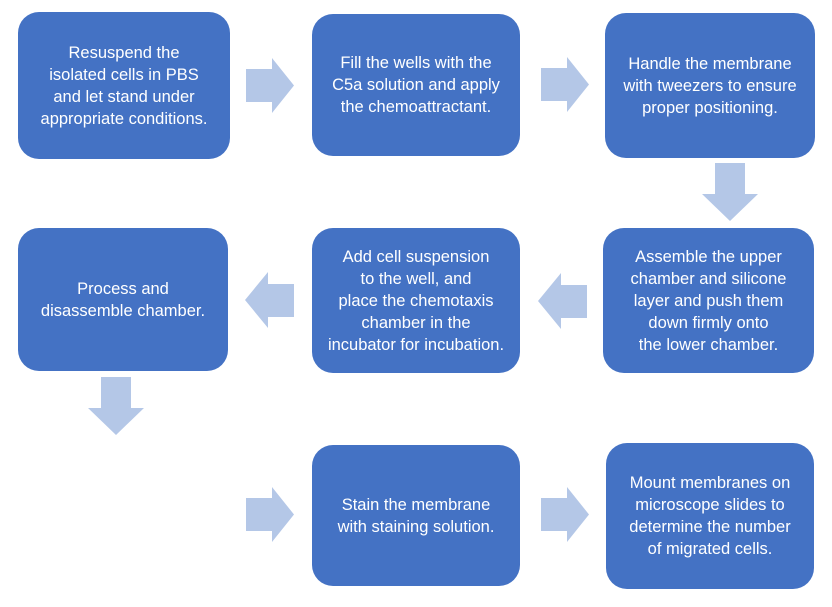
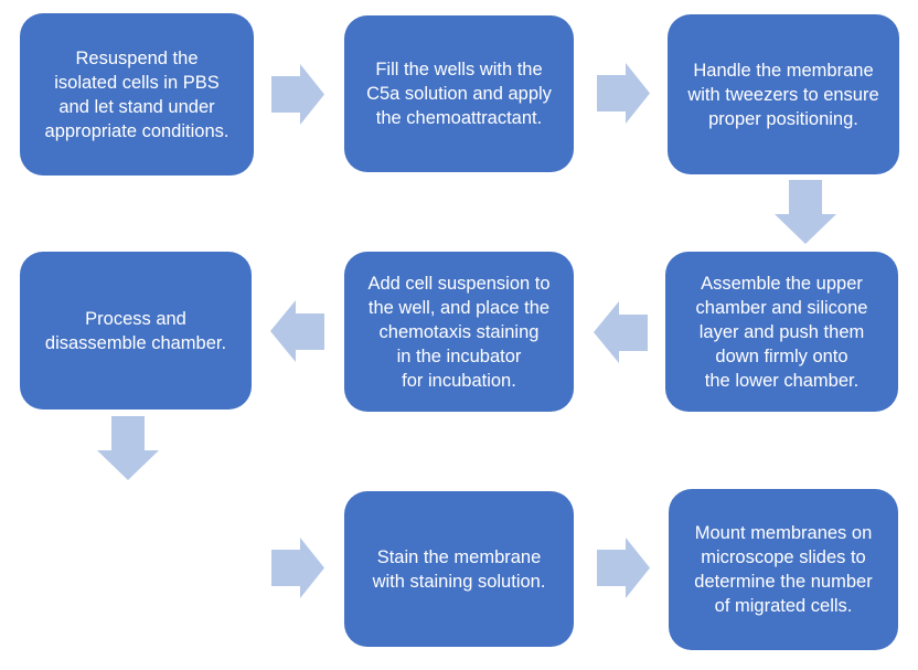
  Resuspend the isolated cells in PBS and let stand under appropriate conditions.
  Fill the wells with the C5a solution and apply the chemoattractant.
  Handle the membrane with tweezers to ensure proper positioning.
  Assemble the upper chamber and silicone layer and push them down firmly onto the lower chamber.
- Add cell suspension to the well, and place the chemotaxis chamber in the incubator for incubation.
+ Add cell suspension to the well, and place the chemotaxis staining in the incubator for incubation.
  Process and disassemble chamber.
  Stain the membrane with staining solution.
  Mount membranes on microscope slides to determine the number of migrated cells.
